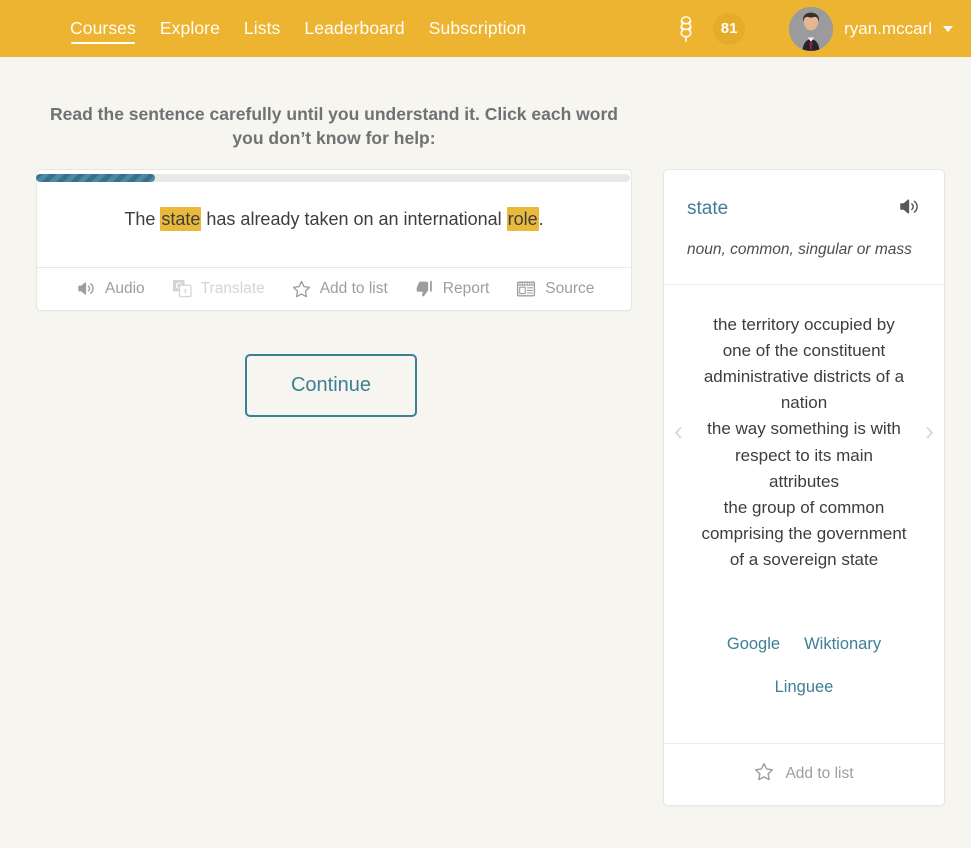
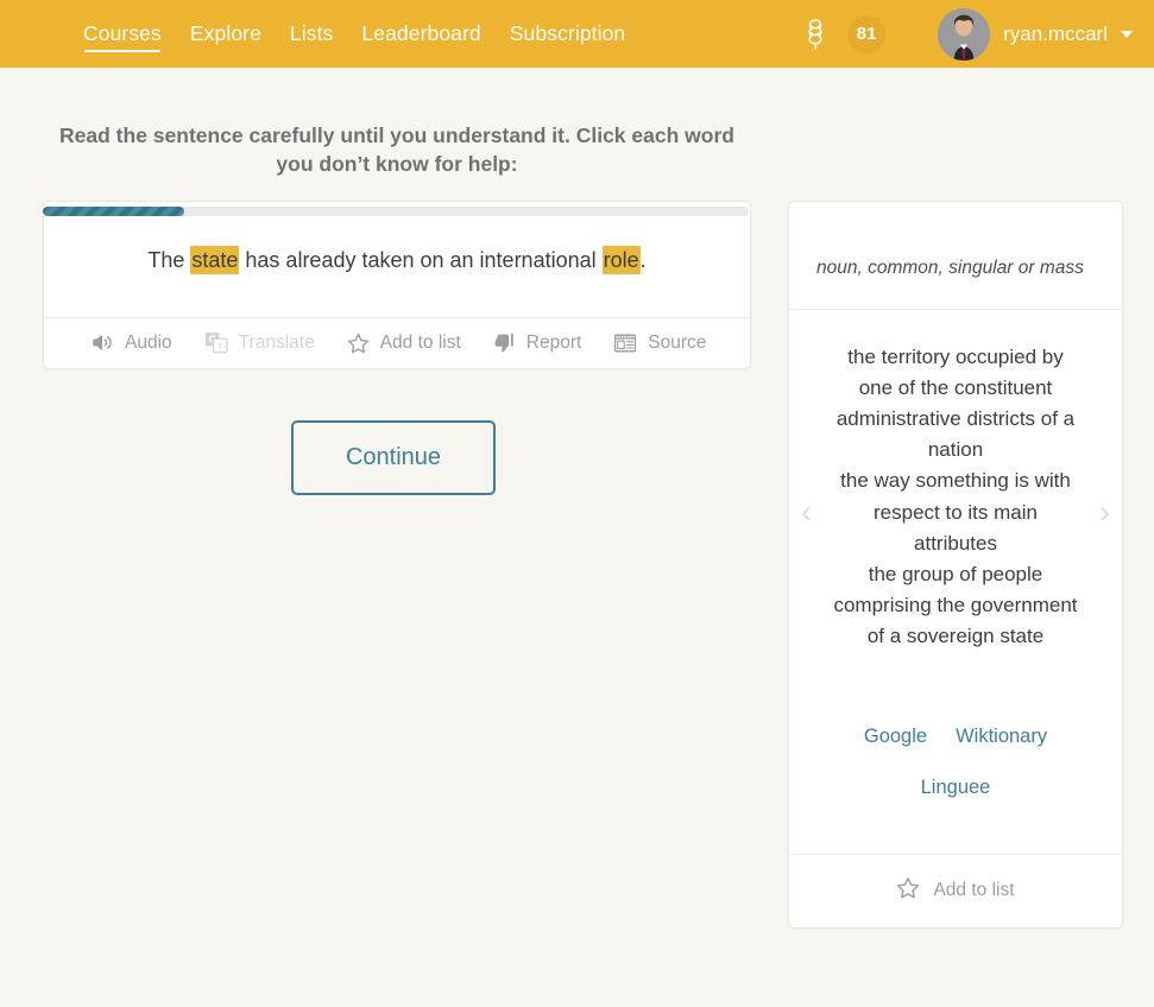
  Courses
  Explore
  Lists
  Leaderboard
  Subscription
  81
  ryan.mccarl
  Read the sentence carefully until you understand it. Click each word you don’t know for help:
  The state has already taken on an international role.
  Audio
  G
  र
  Translate
  Add to list
  Report
  Source
  Continue
- state
  noun, common, singular or mass
  the territory occupied by one of the constituent administrative districts of a nation
  the way something is with respect to its main attributes
- the group of common comprising the government of a sovereign state
+ the group of people comprising the government of a sovereign state
  ‹
  ›
  Google Wiktionary
  Linguee
  Add to list
